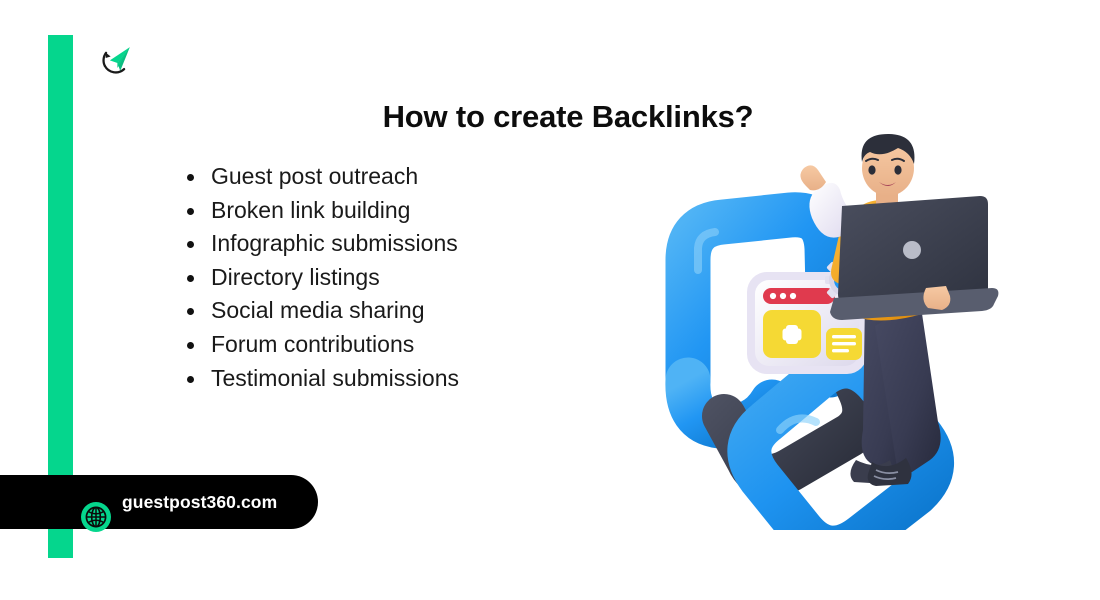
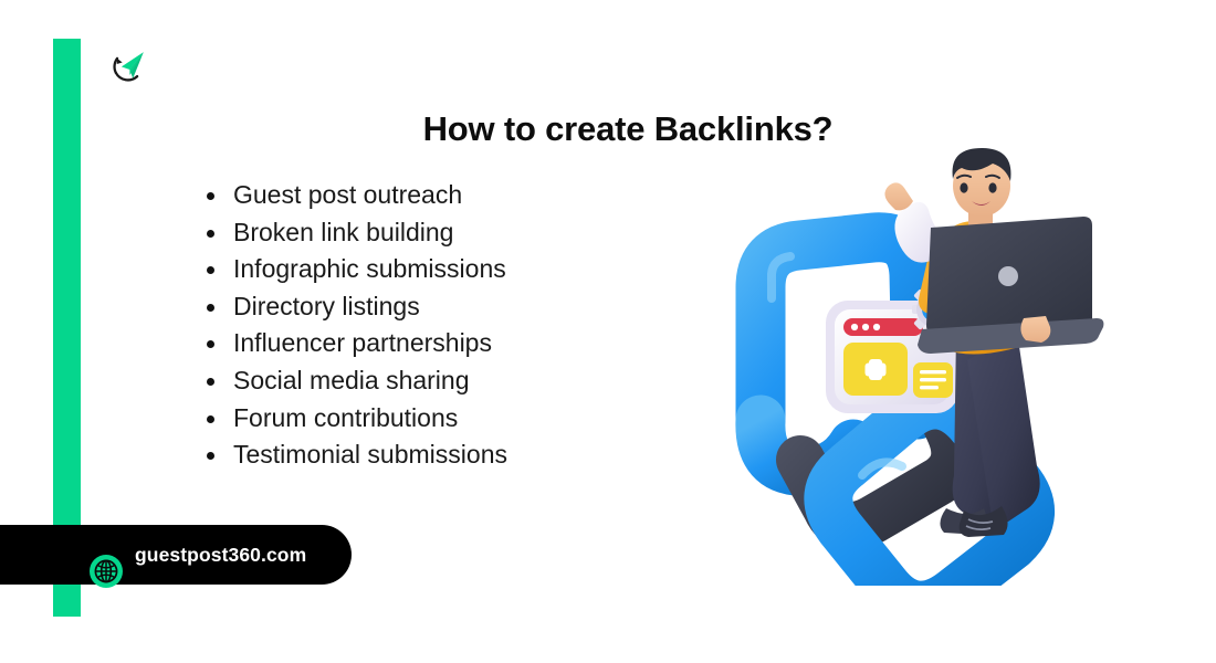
  How to create Backlinks?
  Guest post outreach
  Broken link building
  Infographic submissions
  Directory listings
+ Influencer partnerships
  Social media sharing
  Forum contributions
  Testimonial submissions
  guestpost360.com
